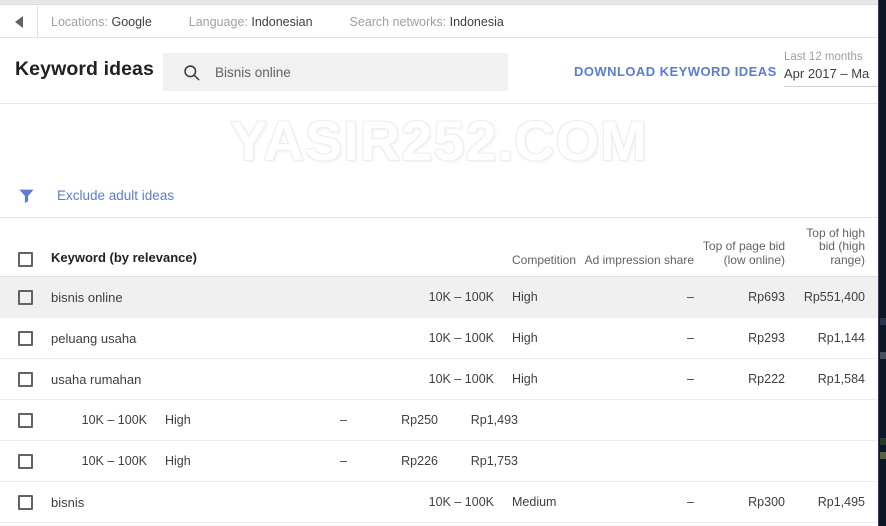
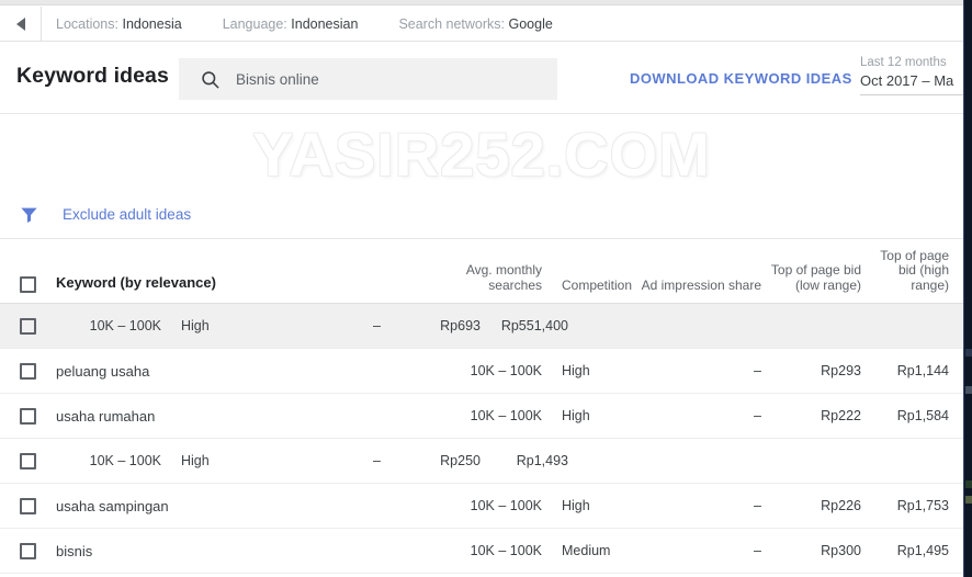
- Locations: Google
+ Locations: Indonesia
  Language: Indonesian
- Search networks: Indonesia
+ Search networks: Google
  Keyword ideas
  Bisnis online
  DOWNLOAD KEYWORD IDEAS
  Last 12 months
- Apr 2017 – Ma
+ Oct 2017 – Ma
  Exclude adult ideas
  Keyword (by relevance)
+ Avg. monthly searches
  Competition
  Ad impression share
- Top of page bid (low online)
+ Top of page bid (low range)
- Top of high bid (high range)
+ Top of page bid (high range)
- bisnis online
  10K – 100K
  High
  –
  Rp693
  Rp551,400
  peluang usaha
  10K – 100K
  High
  –
  Rp293
  Rp1,144
  usaha rumahan
  10K – 100K
  High
  –
  Rp222
  Rp1,584
  10K – 100K
  High
  –
  Rp250
  Rp1,493
+ usaha sampingan
  10K – 100K
  High
  –
  Rp226
  Rp1,753
  bisnis
  10K – 100K
  Medium
  –
  Rp300
  Rp1,495
